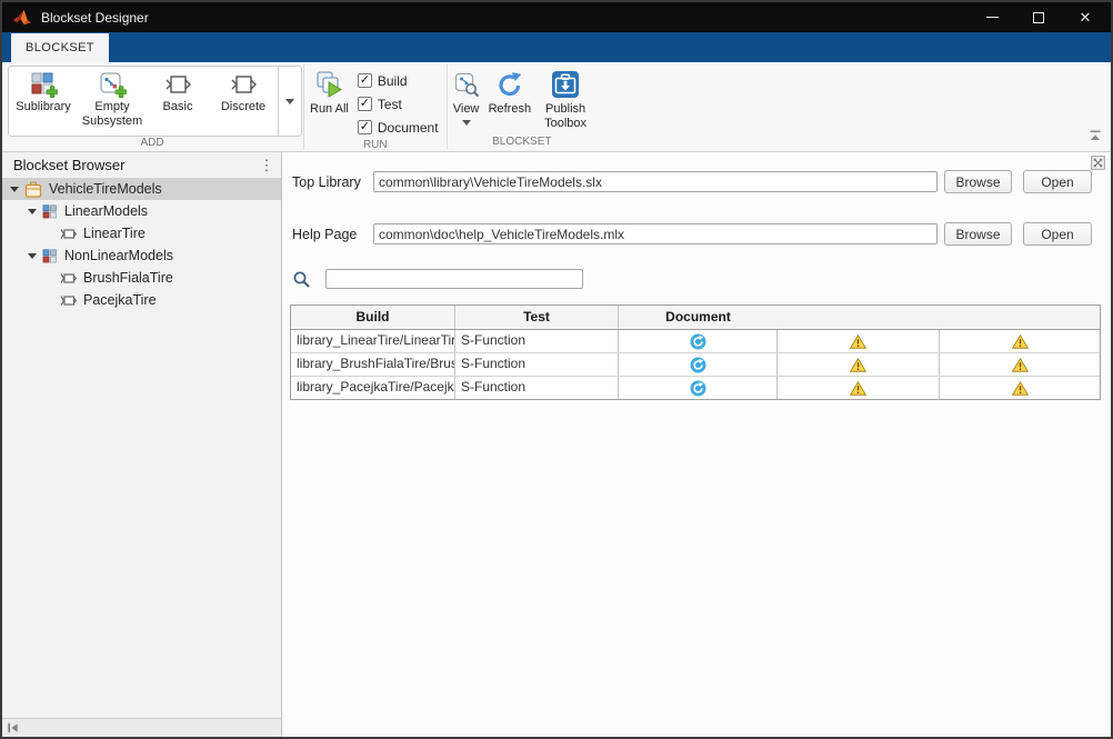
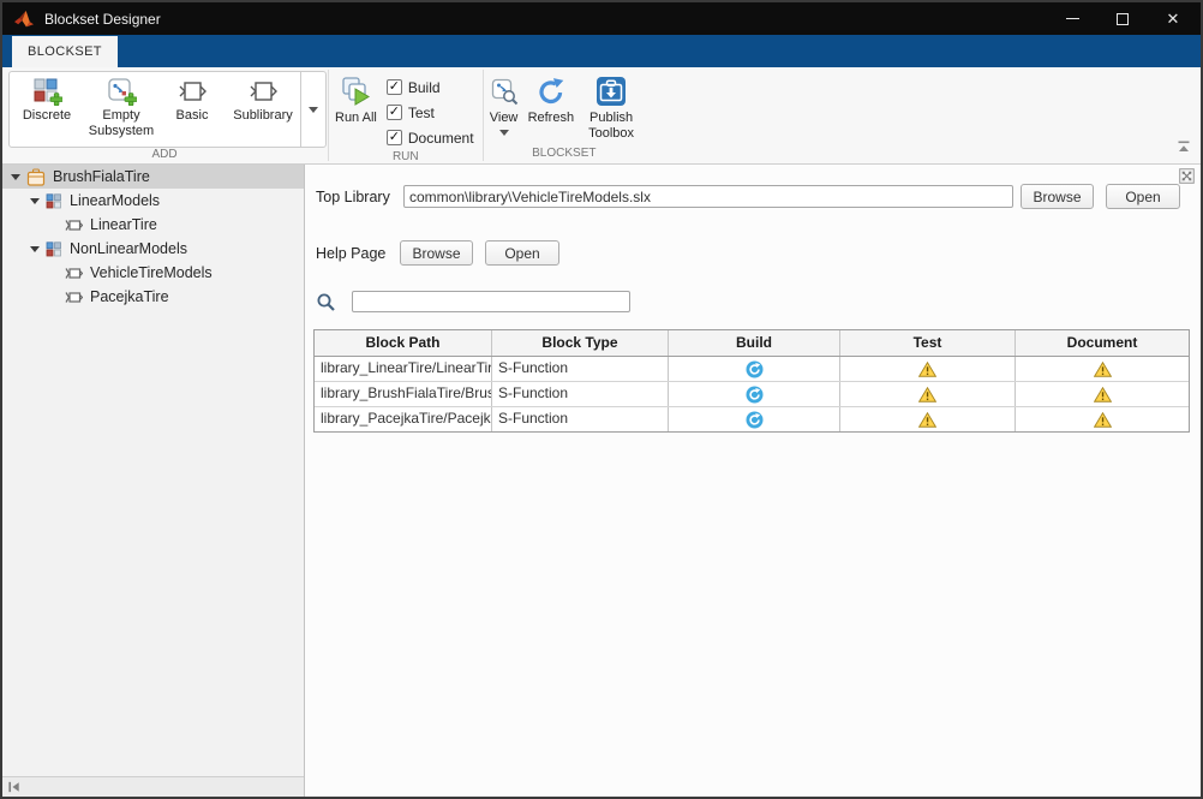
  Blockset Designer
  ✕
  BLOCKSET
- Sublibrary
+ Discrete
  Empty Subsystem
  Basic
- Discrete
+ Sublibrary
  ADD
  Run All
  ✓
  Build
  ✓
  Test
  ✓
  Document
  RUN
  View
  Refresh
  Publish Toolbox
  BLOCKSET
- Blockset Browser
- ⋮
- VehicleTireModels
+ BrushFialaTire
  LinearModels
  LinearTire
  NonLinearModels
- BrushFialaTire
+ VehicleTireModels
  PacejkaTire
  Top Library
  common\library\VehicleTireModels.slx
  Browse
  Open
  Help Page
- common\doc\help_VehicleTireModels.mlx
  Browse
  Open
+ Block Path
+ Block Type
  Build
  Test
  Document
  library_LinearTire/LinearTir
  S-Function
  library_BrushFialaTire/Brus
  S-Function
  library_PacejkaTire/Pacejk
  S-Function
